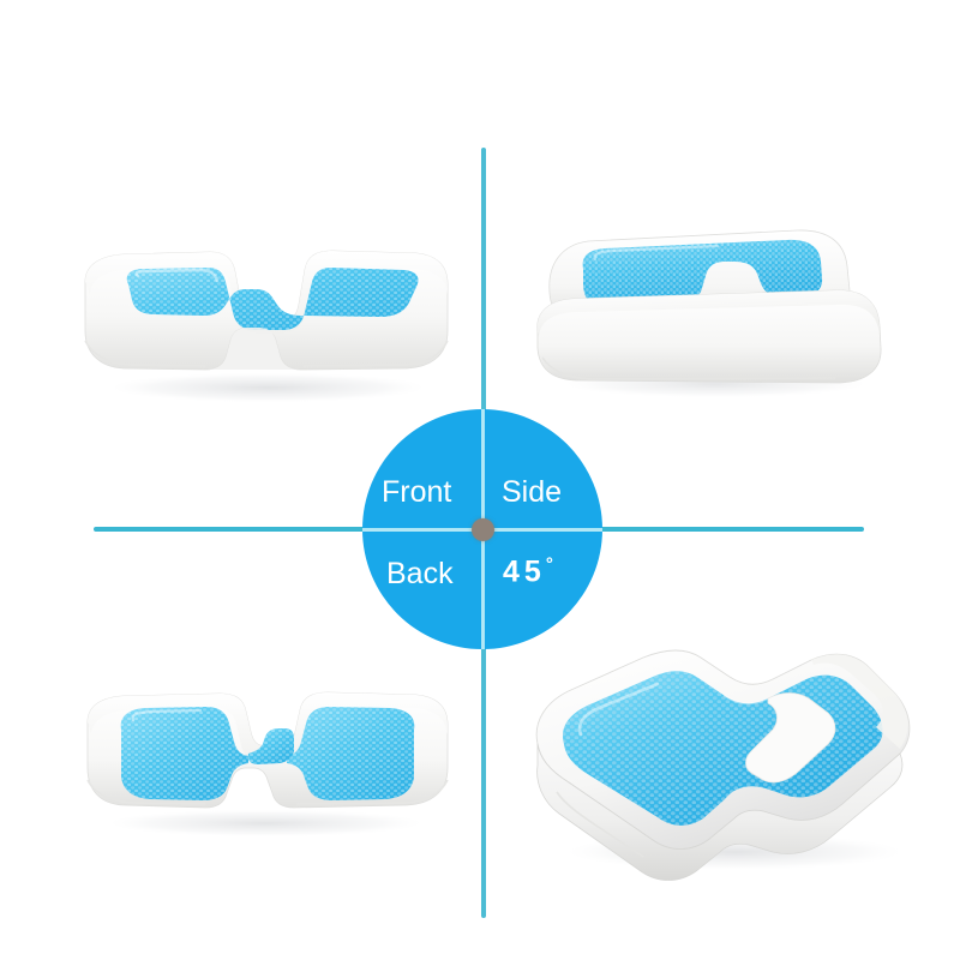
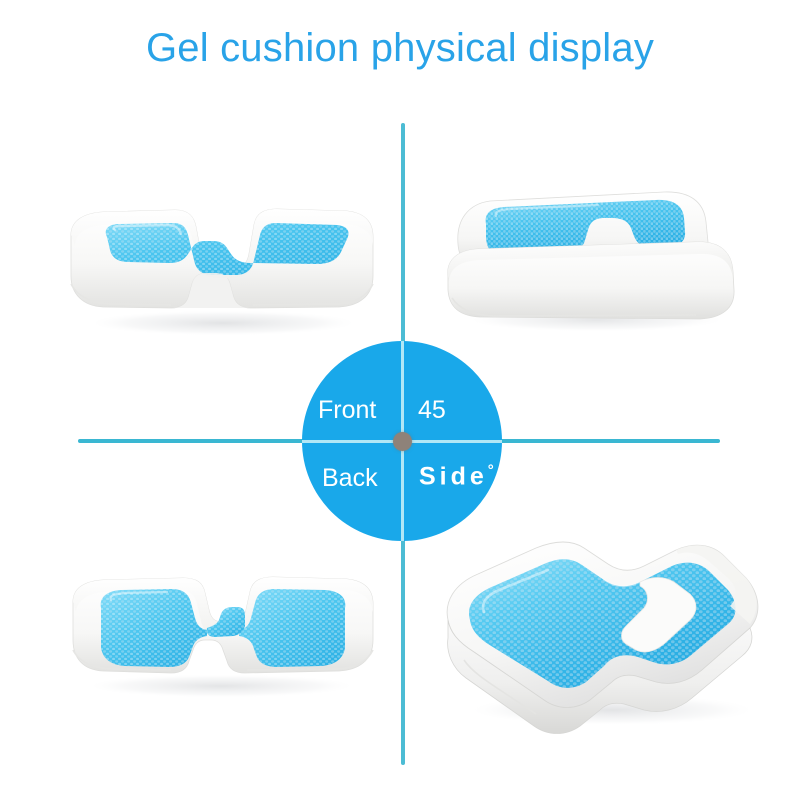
+ Gel cushion physical display
  Front
- Side
+ 45
  Back
- 45°
+ Side°
